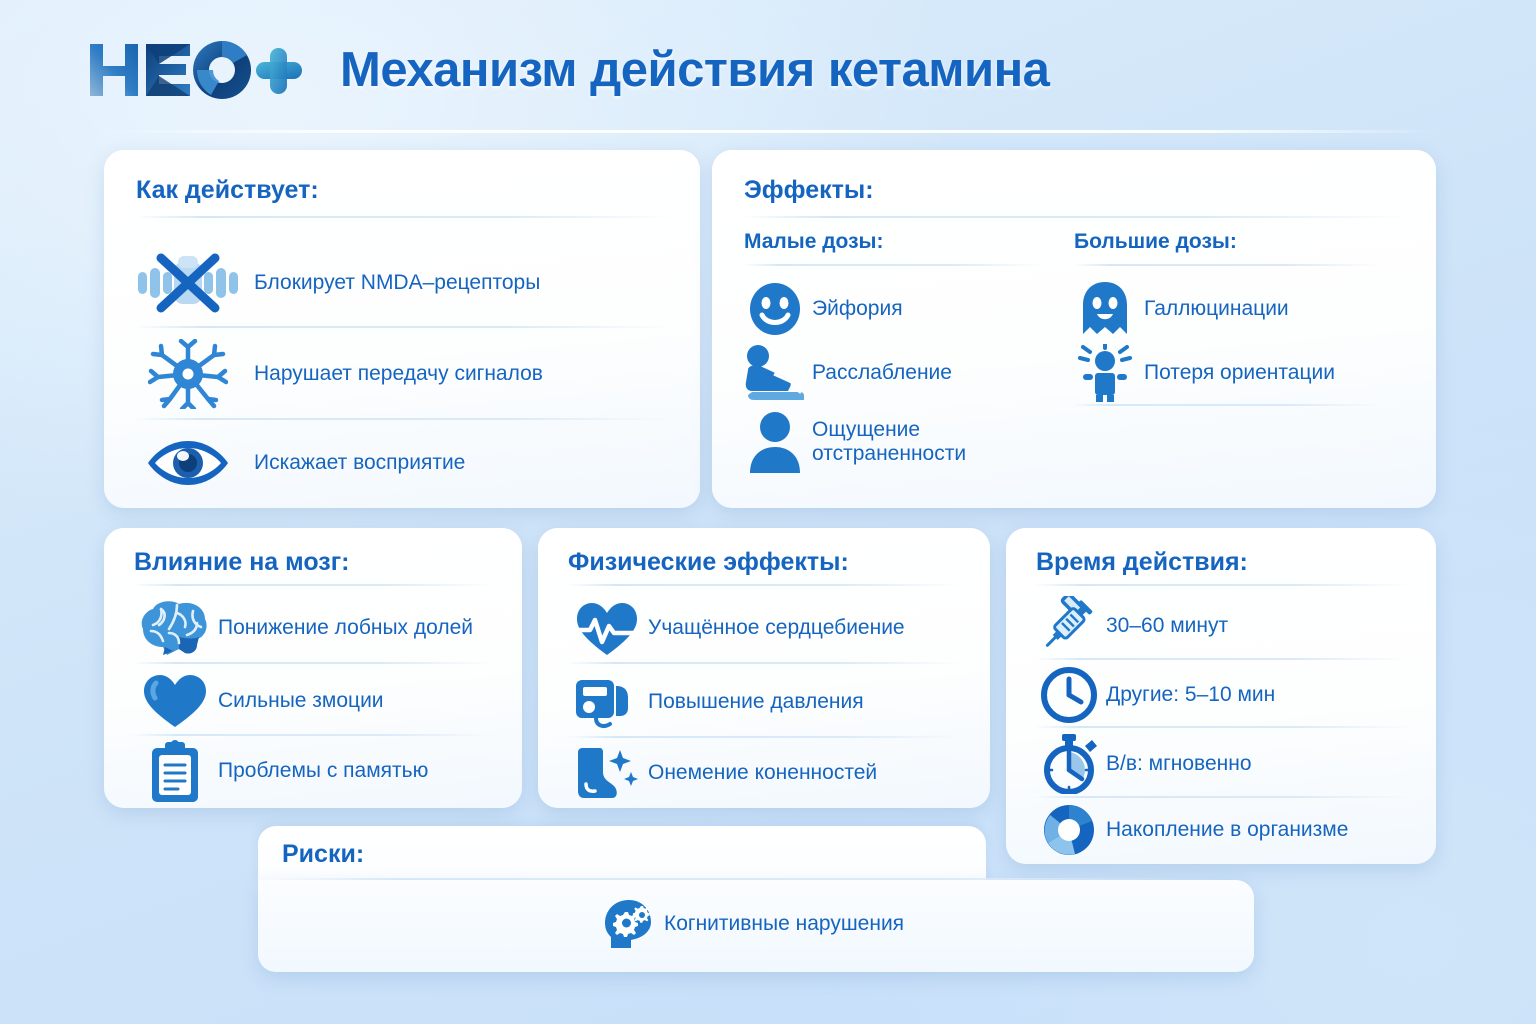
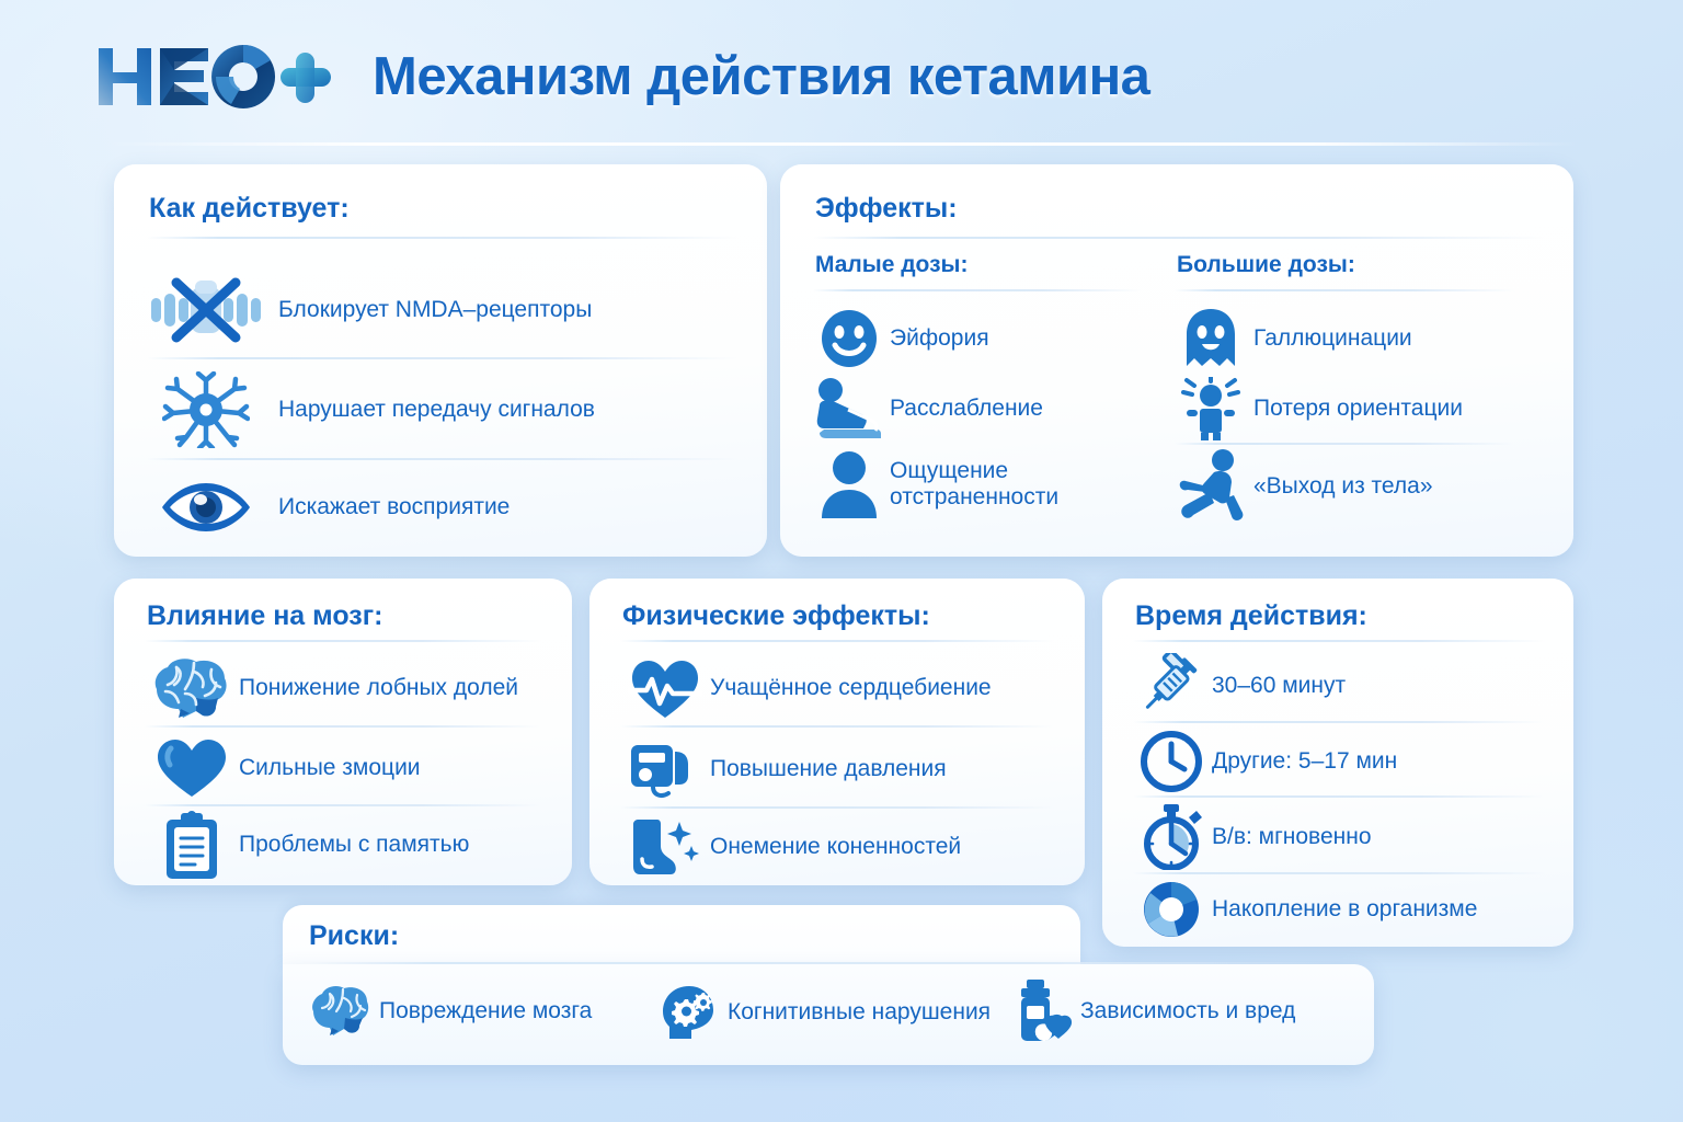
  Механизм действия кетамина
  Как действует:
  Блокирует NMDA–рецепторы
  Нарушает передачу сигналов
  Искажает восприятие
  Эффекты:
  Малые дозы:
  Эйфория
  Расслабление
  Ощущение
  отстраненности
  Большие дозы:
  Галлюцинации
  Потеря ориентации
+ «Выход из тела»
  Влияние на мозг:
  Понижение лобных долей
  Сильные змоции
  Проблемы с памятью
  Физические эффекты:
  Учащённое сердцебиение
  Повышение давления
  Онемение коненностей
  Время действия:
  30–60 минут
- Другие: 5–10 мин
+ Другие: 5–17 мин
  В/в: мгновенно
  Накопление в организме
  Риски:
+ Повреждение мозга
  Когнитивные нарушения
+ Зависимость и вред
